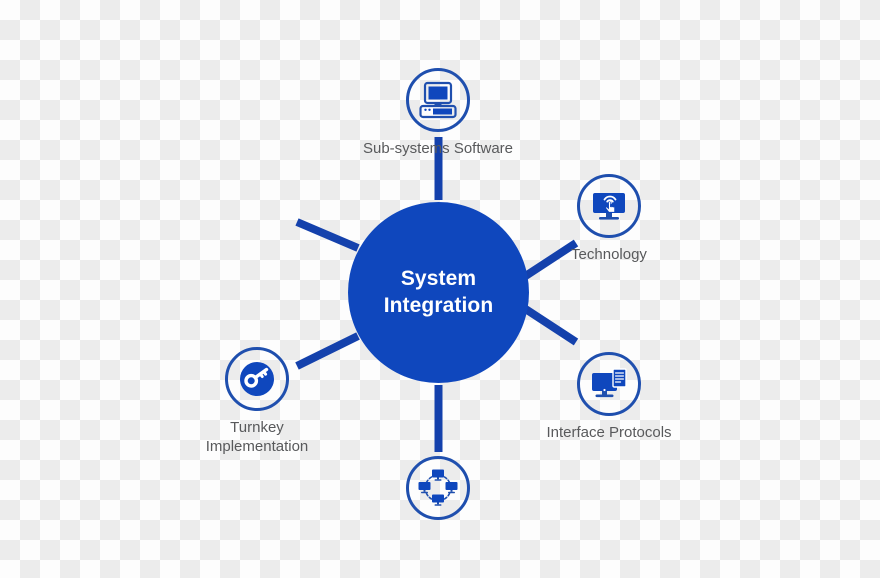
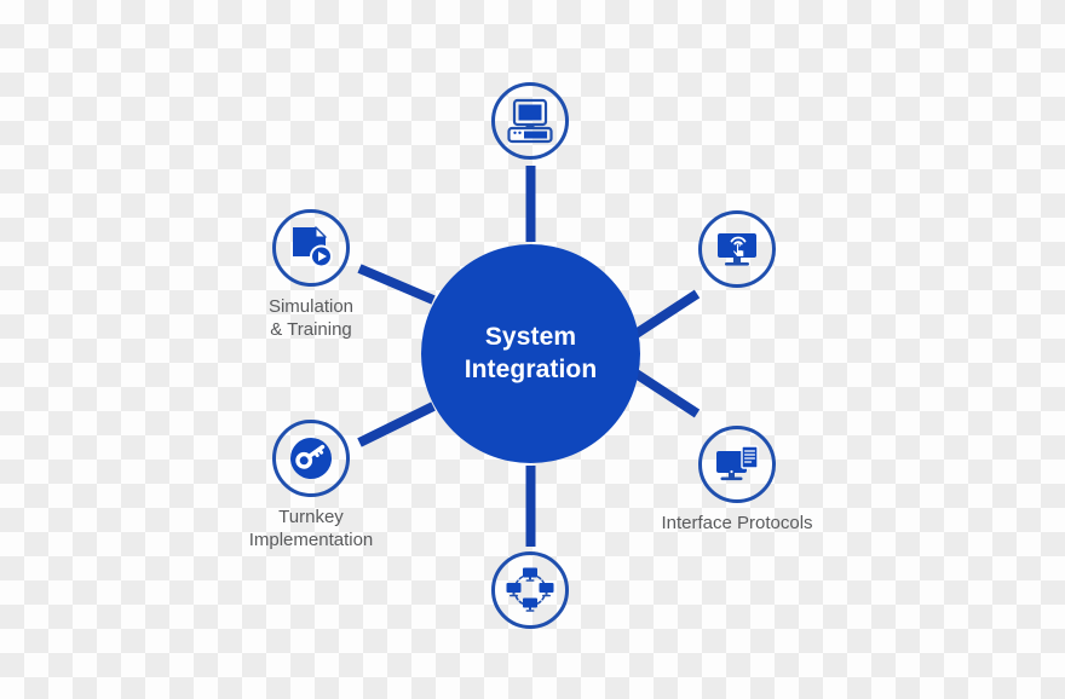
  System
  Integration
- Sub-systems Software
- Technology
  Interface Protocols
  Turnkey
  Implementation
+ Simulation
+ & Training
